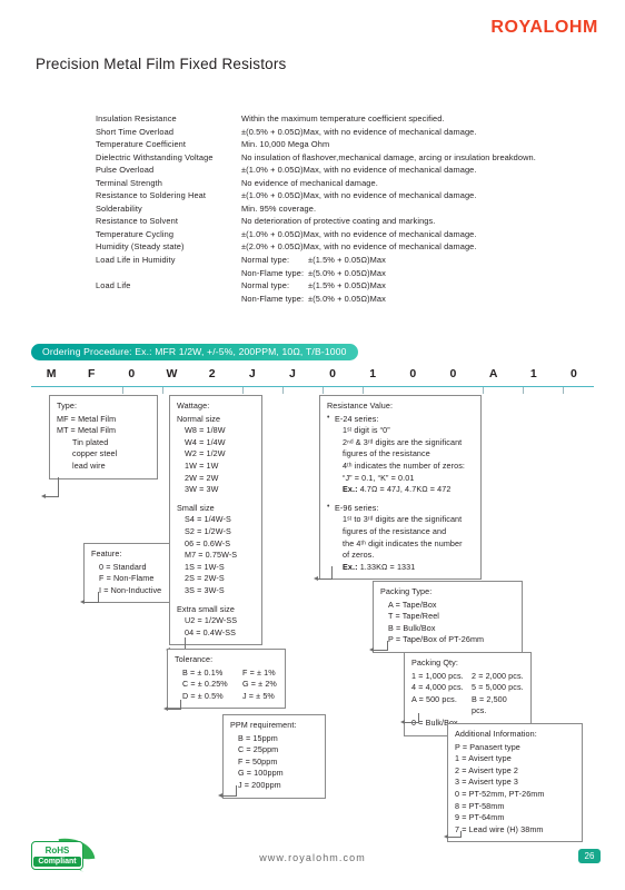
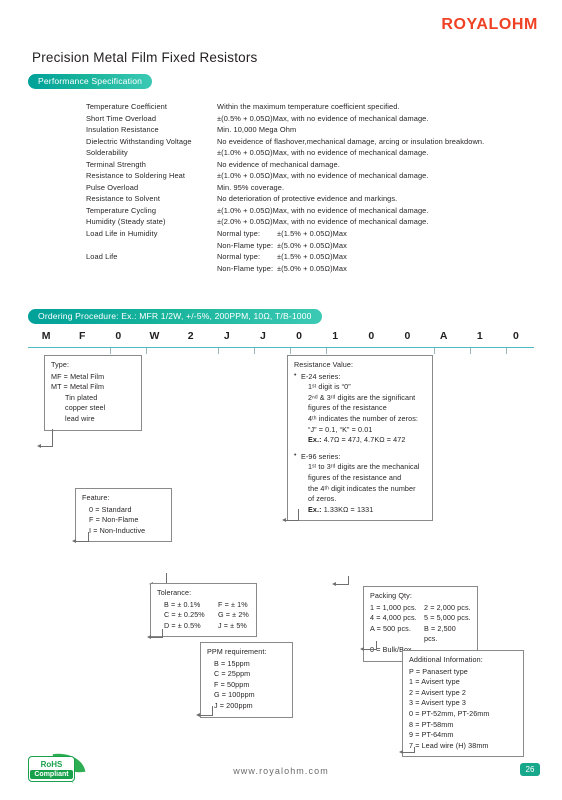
  ROYALOHM
  Precision Metal Film Fixed Resistors
+ Performance Specification
- Insulation Resistance
+ Temperature Coefficient
  Within the maximum temperature coefficient specified.
  Short Time Overload
  ±(0.5% + 0.05Ω)Max, with no evidence of mechanical damage.
- Temperature Coefficient
+ Insulation Resistance
  Min. 10,000 Mega Ohm
  Dielectric Withstanding Voltage
- No insulation of flashover,mechanical damage, arcing or insulation breakdown.
+ No eveidence of flashover,mechanical damage, arcing or insulation breakdown.
- Pulse Overload
+ Solderability
  ±(1.0% + 0.05Ω)Max, with no evidence of mechanical damage.
  Terminal Strength
  No evidence of mechanical damage.
  Resistance to Soldering Heat
  ±(1.0% + 0.05Ω)Max, with no evidence of mechanical damage.
- Solderability
+ Pulse Overload
  Min. 95% coverage.
  Resistance to Solvent
- No deterioration of protective coating and markings.
+ No deterioration of protective evidence and markings.
  Temperature Cycling
  ±(1.0% + 0.05Ω)Max, with no evidence of mechanical damage.
  Humidity (Steady state)
  ±(2.0% + 0.05Ω)Max, with no evidence of mechanical damage.
  Load Life in Humidity
  Normal type:
  ±(1.5% + 0.05Ω)Max
  Non-Flame type:
  ±(5.0% + 0.05Ω)Max
  Load Life
  Normal type:
  ±(1.5% + 0.05Ω)Max
  Non-Flame type:
  ±(5.0% + 0.05Ω)Max
  Ordering Procedure: Ex.: MFR 1/2W, +/-5%, 200PPM, 10Ω, T/B-1000
  M
  F
  0
  W
  2
  J
  J
  0
  1
  0
  0
  A
  1
  0
  Type:
  MF = Metal Film
  MT = Metal Film
  Tin plated
  copper steel
  lead wire
  Feature:
  0 = Standard
  F = Non-Flame
  I = Non-Inductive
- Wattage:
- Normal size
- W8 = 1/8W
- W4 = 1/4W
- W2 = 1/2W
- 1W = 1W
- 2W = 2W
- 3W = 3W
- Small size
- S4 = 1/4W-S
- S2 = 1/2W-S
- 06 = 0.6W-S
- M7 = 0.75W-S
- 1S = 1W-S
- 2S = 2W-S
- 3S = 3W-S
- Extra small size
- U2 = 1/2W-SS
- 04 = 0.4W-SS
  Tolerance:
  B = ± 0.1%
  F = ± 1%
  C = ± 0.25%
  G = ± 2%
  D = ± 0.5%
  J = ± 5%
  PPM requirement:
  B = 15ppm
  C = 25ppm
  F = 50ppm
  G = 100ppm
  J = 200ppm
  Resistance Value:
  E-24 series:
  1ˢᵗ digit is “0”
  2ⁿᵈ & 3ʳᵈ digits are the significant
  figures of the resistance
  4ᵗʰ indicates the number of zeros:
  “J” = 0.1, “K” = 0.01
  Ex.: 4.7Ω = 47J, 4.7KΩ = 472
  E-96 series:
- 1ˢᵗ to 3ʳᵈ digits are the significant
+ 1ˢᵗ to 3ʳᵈ digits are the mechanical
  figures of the resistance and
  the 4ᵗʰ digit indicates the number
  of zeros.
  Ex.: 1.33KΩ = 1331
- Packing Type:
- A = Tape/Box
- T = Tape/Reel
- B = Bulk/Box
- P = Tape/Box of PT-26mm
  Packing Qty:
  1 = 1,000 pcs.
  2 = 2,000 pcs.
  4 = 4,000 pcs.
  5 = 5,000 pcs.
  A = 500 pcs.
  B = 2,500 pcs.
  Additional Information:
  P = Panasert type
  1 = Avisert type
  2 = Avisert type 2
  3 = Avisert type 3
  0 = PT-52mm, PT-26mm
  8 = PT-58mm
  9 = PT-64mm
  7 = Lead wire (H) 38mm
  RoHS
  www.royalohm.com
  26
